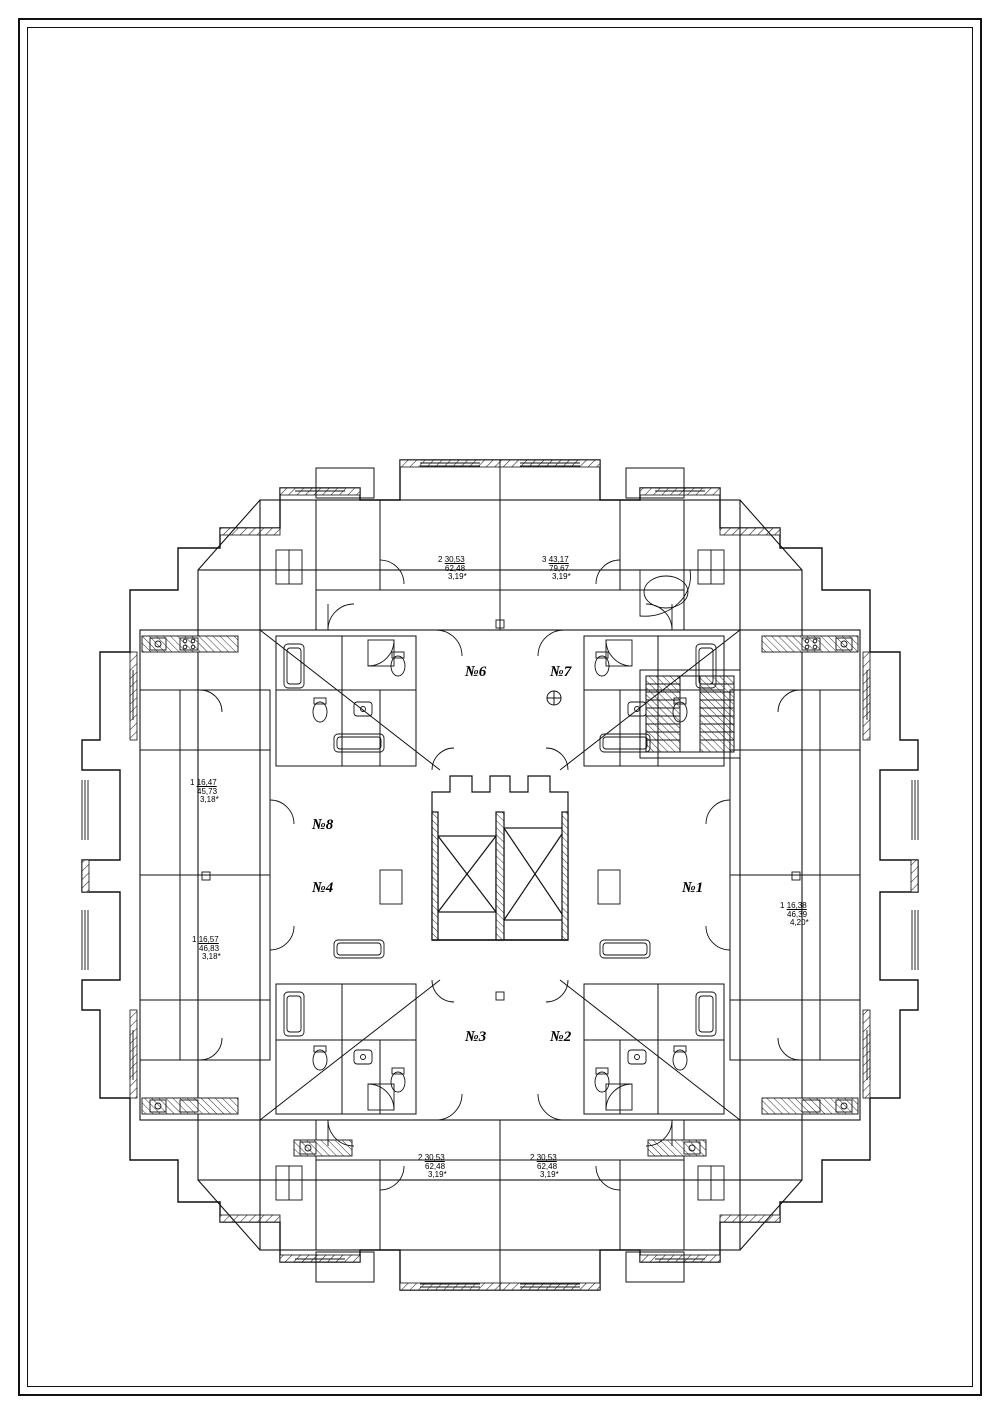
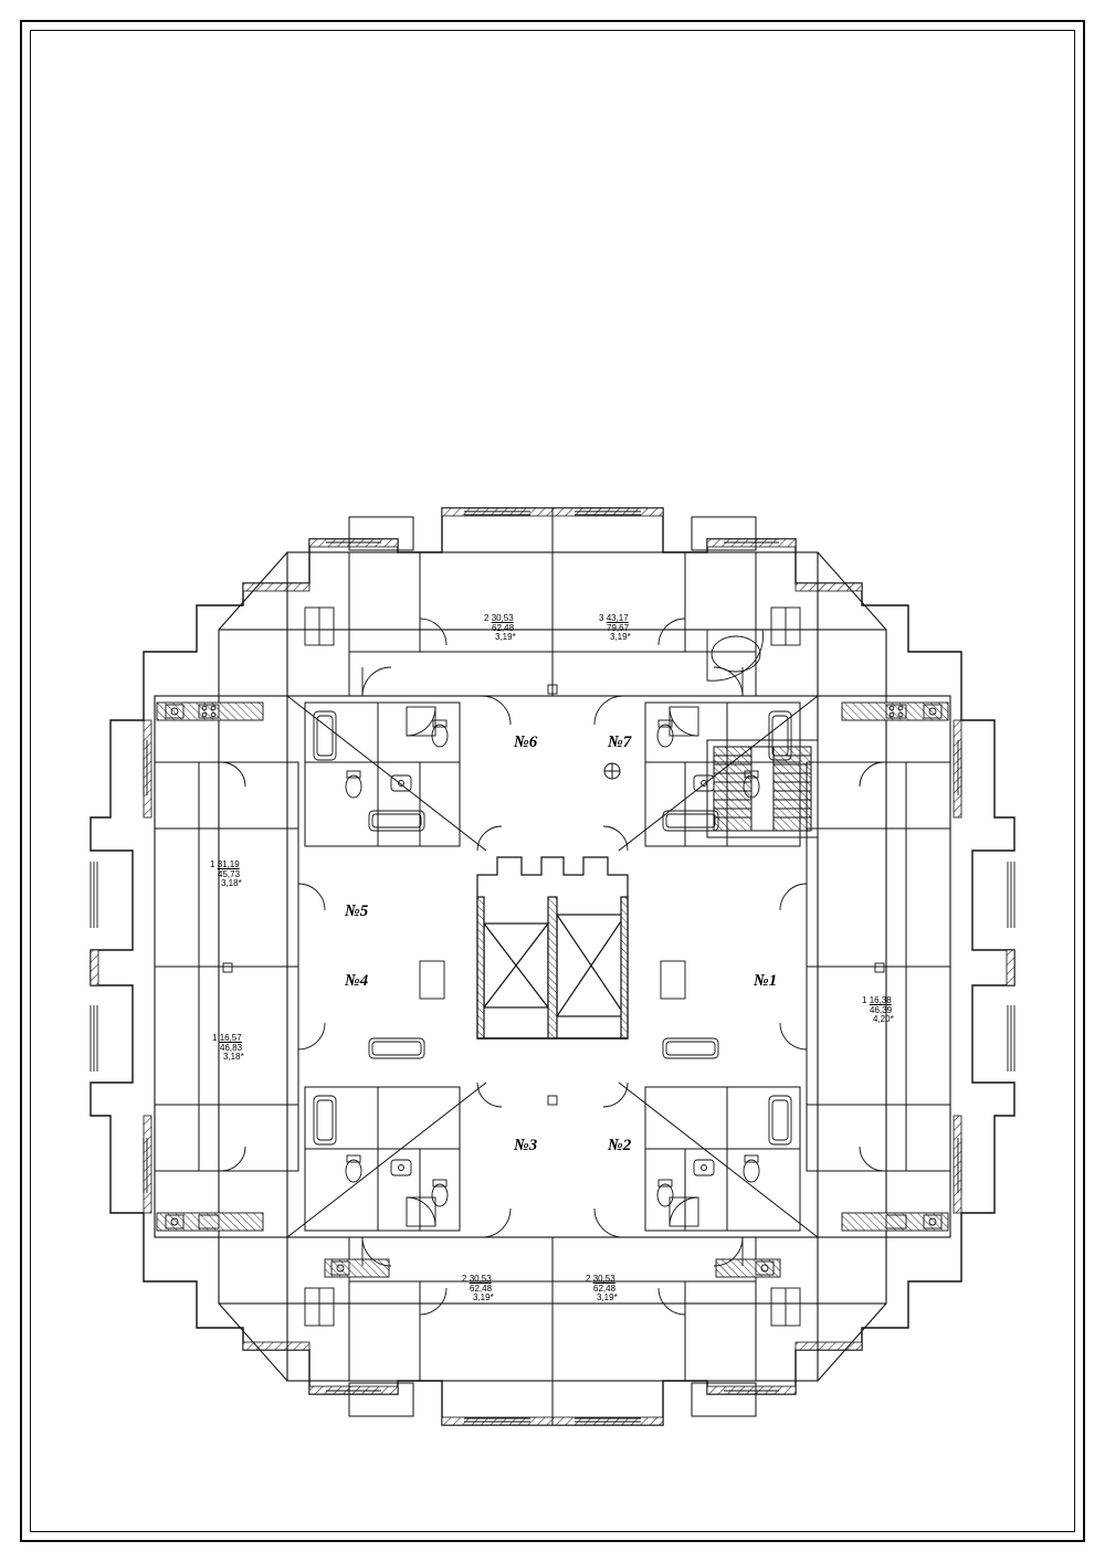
  №1
  №2
  №3
  №4
- №8
+ №5
  №6
  №7
  2 30,53
  62,48
  3,19*
  3 43,17
  79,67
  3,19*
- 1 16,47
+ 1 31,19
  45,73
  3,18*
  1 16,57
  46,83
  3,18*
  1 16,38
  46,39
  4,20*
  2 30,53
  62,48
  3,19*
  2 30,53
  62,48
  3,19*
